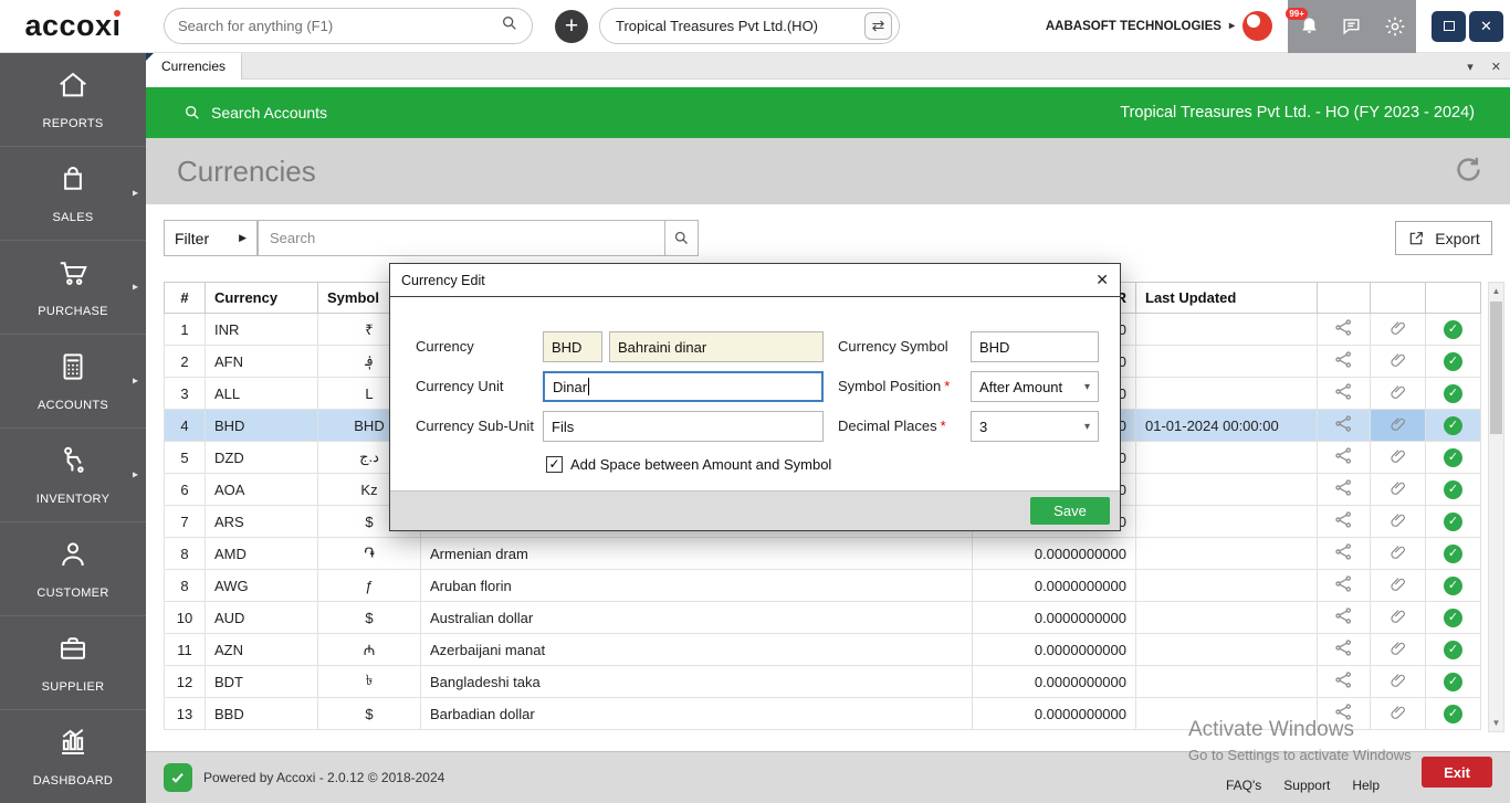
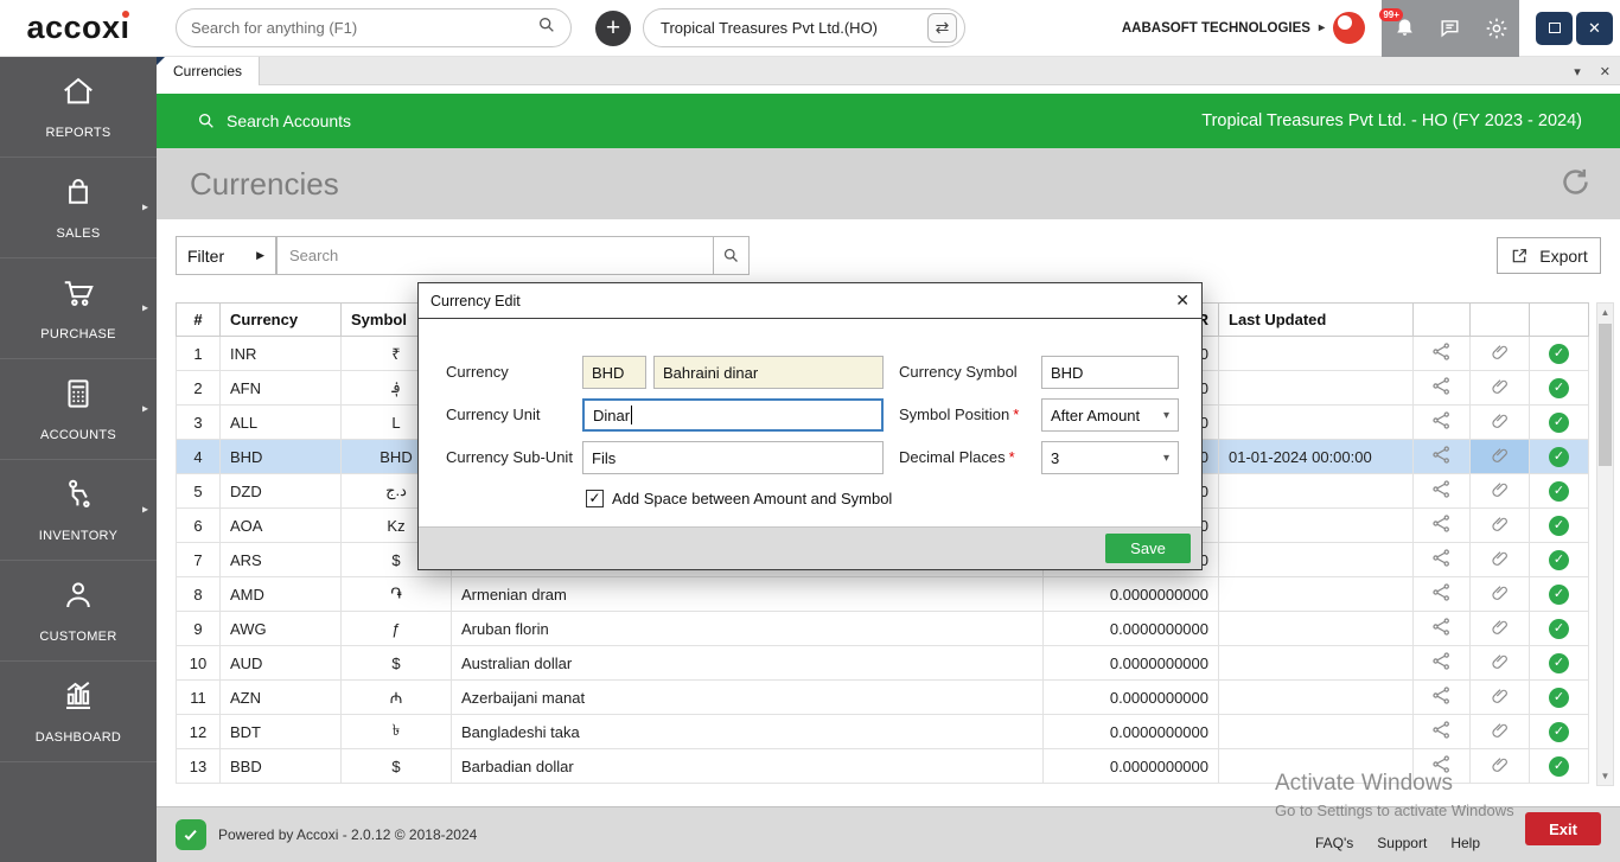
  accoxı
  Search for anything (F1)
  +
  Tropical Treasures Pvt Ltd.(HO)
  ⇄
  AABASOFT TECHNOLOGIES
  ▸
  99+
  ✕
  REPORTS
  SALES
  ▸
  PURCHASE
  ▸
  ACCOUNTS
  ▸
  INVENTORY
  ▸
  CUSTOMER
- SUPPLIER
  DASHBOARD
  Currencies
  ▾
  ✕
  Search Accounts
  Tropical Treasures Pvt Ltd. - HO (FY 2023 - 2024)
  Currencies
  Filter
  ▶
  Search
  Export
  #	Currency	Symbol		R	Last Updated
  4	BHD	BHD		0	01-01-2024 00:00:00			✓
  8	AMD	֏	Armenian dram	0.0000000000				✓
- 8	AWG	ƒ	Aruban florin	0.0000000000				✓
+ 9	AWG	ƒ	Aruban florin	0.0000000000				✓
  10	AUD	$	Australian dollar	0.0000000000				✓
  11	AZN	₼	Azerbaijani manat	0.0000000000				✓
  12	BDT	৳	Bangladeshi taka	0.0000000000				✓
  13	BBD	$	Barbadian dollar	0.0000000000				✓
  ▲
  ▼
  Powered by Accoxi - 2.0.12 © 2018-2024
  FAQ's
  Support
  Help
  Exit
  Currency Edit
  ✕
  Currency
  BHD
  Bahraini dinar
  Currency Symbol
  BHD
  Currency Unit
  Dinar
  Symbol Position *
  After Amount
  ▾
  Currency Sub-Unit
  Fils
  Decimal Places *
  3
  ▾
  ✓
  Add Space between Amount and Symbol
  Save
  Activate Windows
  Go to Settings to activate Windows
